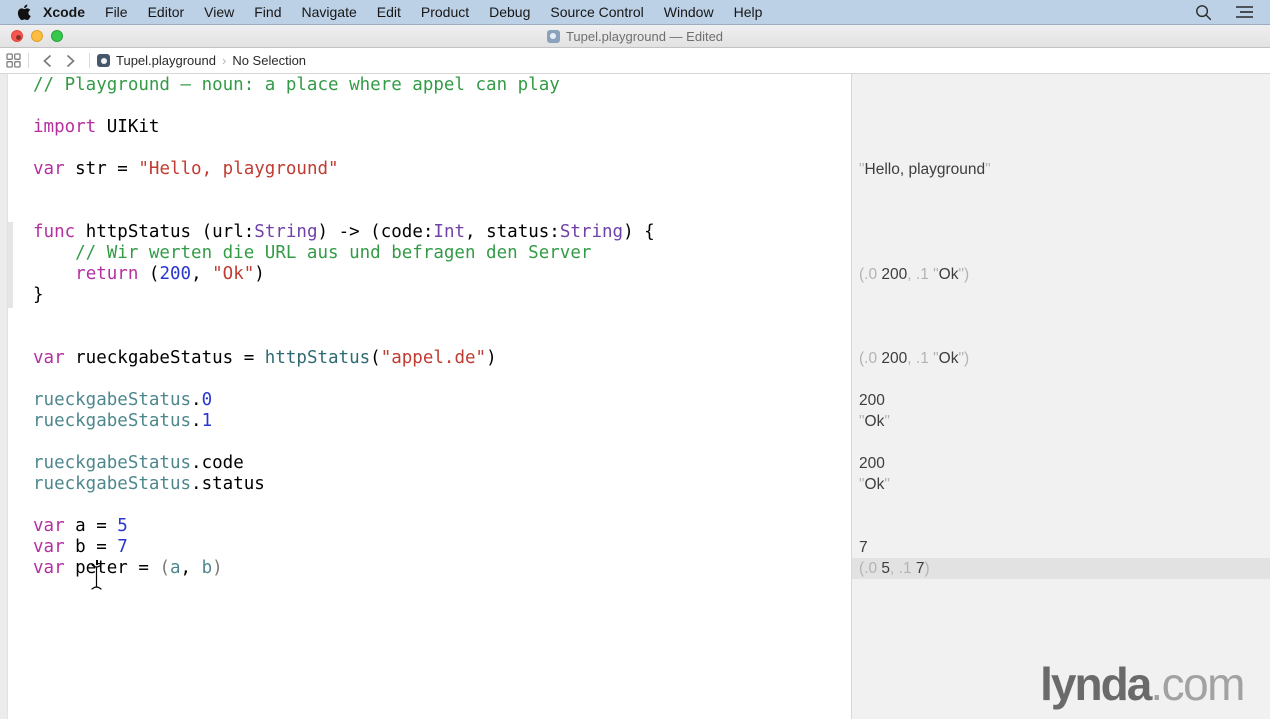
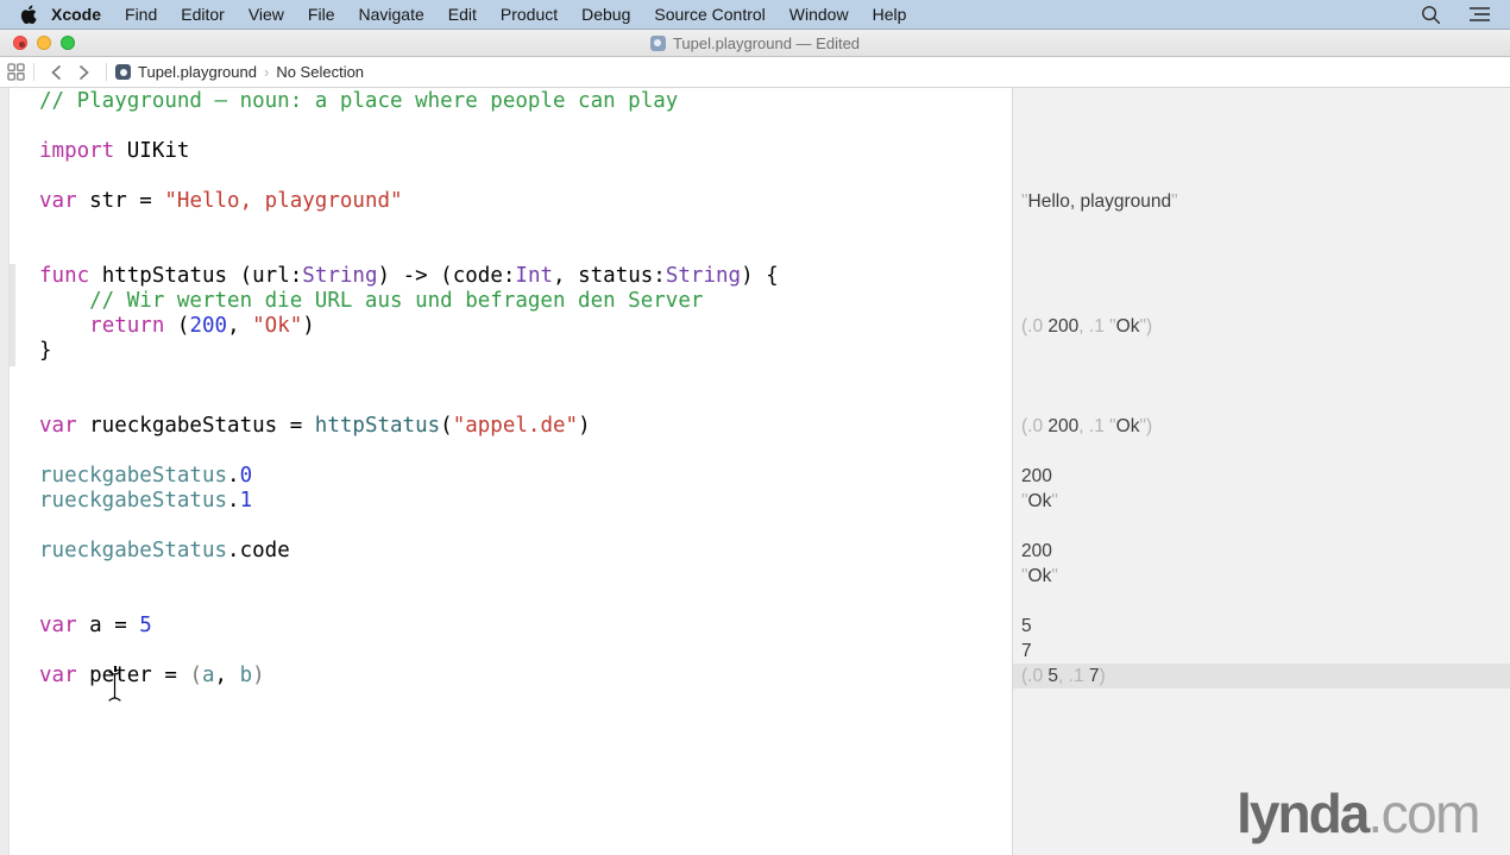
  Xcode
- File
+ Find
  Editor
  View
- Find
+ File
  Navigate
  Edit
  Product
  Debug
  Source Control
  Window
  Help
  Tupel.playground — Edited
  Tupel.playground
  ›
  No Selection
- // Playground — noun: a place where appel can play
+ // Playground — noun: a place where people can play
  import UIKit
  var str = "Hello, playground"
  func httpStatus (url:String) -> (code:Int, status:String) {
  // Wir werten die URL aus und befragen den Server
  return (200, "Ok")
  }
  var rueckgabeStatus = httpStatus("appel.de")
  rueckgabeStatus.0
  rueckgabeStatus.1
  rueckgabeStatus.code
- rueckgabeStatus.status
  var a = 5
- var b = 7
  var peter = (a, b)
  lynda.com
  "Hello, playground"
  (.0 200, .1 "Ok")
  (.0 200, .1 "Ok")
  200
  "Ok"
  200
  "Ok"
+ 5
  7
  (.0 5, .1 7)
